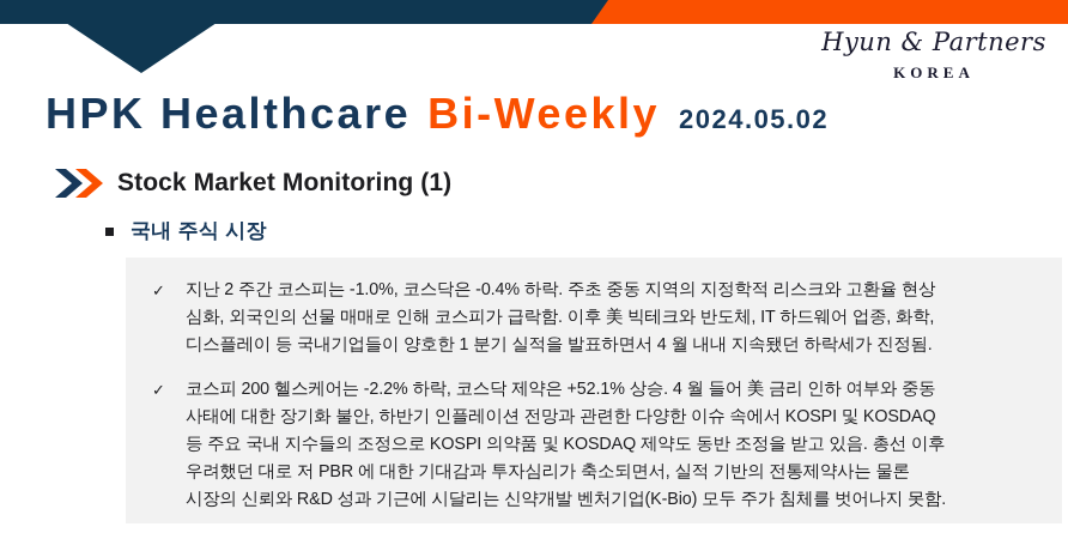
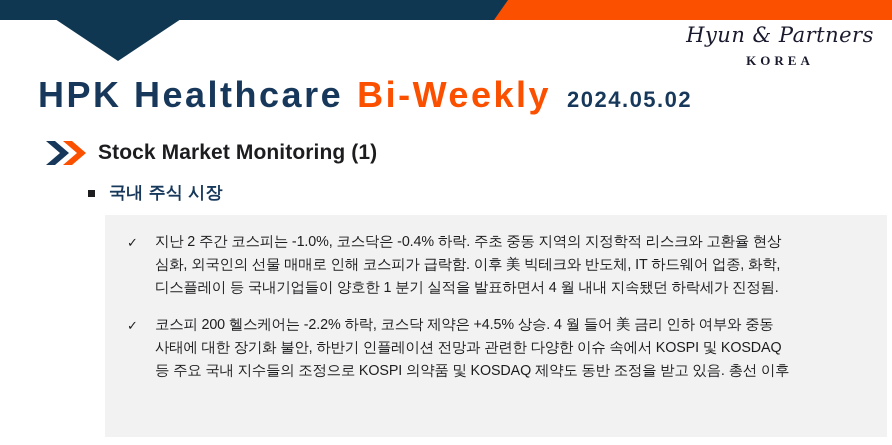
  Hyun & Partners
  KOREA
  HPK Healthcare
  Bi-Weekly
  2024.05.02
  Stock Market Monitoring (1)
  국내 주식 시장
  ✓
  지난 2 주간 코스피는 -1.0%, 코스닥은 -0.4% 하락. 주초 중동 지역의 지정학적 리스크와 고환율 현상
  심화, 외국인의 선물 매매로 인해 코스피가 급락함. 이후 美 빅테크와 반도체, IT 하드웨어 업종, 화학,
  디스플레이 등 국내기업들이 양호한 1 분기 실적을 발표하면서 4 월 내내 지속됐던 하락세가 진정됨.
  ✓
- 코스피 200 헬스케어는 -2.2% 하락, 코스닥 제약은 +52.1% 상승. 4 월 들어 美 금리 인하 여부와 중동
+ 코스피 200 헬스케어는 -2.2% 하락, 코스닥 제약은 +4.5% 상승. 4 월 들어 美 금리 인하 여부와 중동
  사태에 대한 장기화 불안, 하반기 인플레이션 전망과 관련한 다양한 이슈 속에서 KOSPI 및 KOSDAQ
  등 주요 국내 지수들의 조정으로 KOSPI 의약품 및 KOSDAQ 제약도 동반 조정을 받고 있음. 총선 이후
- 우려했던 대로 저 PBR 에 대한 기대감과 투자심리가 축소되면서, 실적 기반의 전통제약사는 물론
- 시장의 신뢰와 R&D 성과 기근에 시달리는 신약개발 벤처기업(K-Bio) 모두 주가 침체를 벗어나지 못함.
